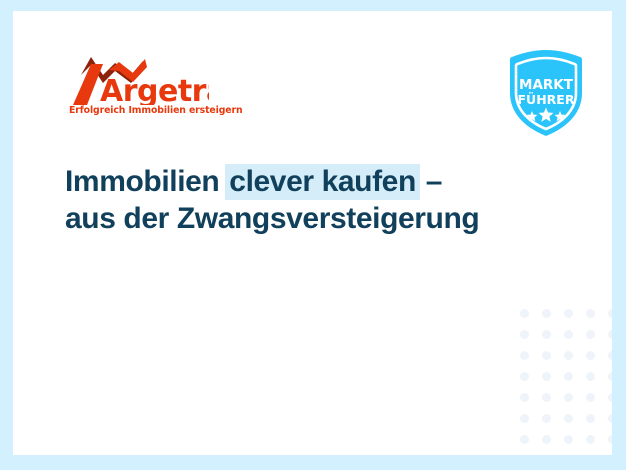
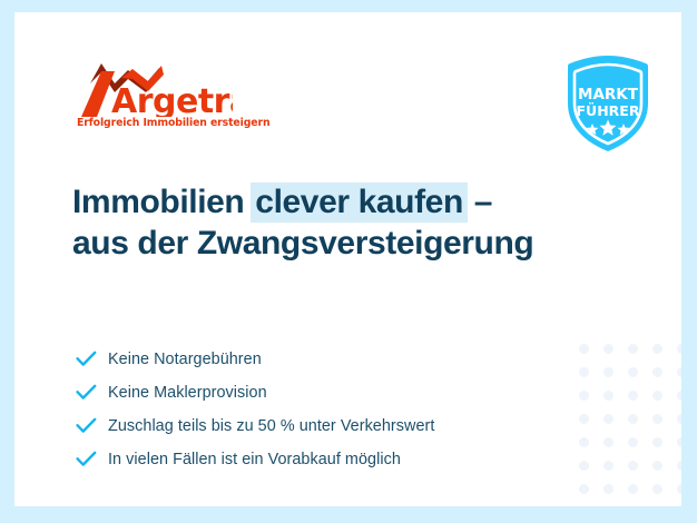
  Argetr
  Erfolgreich Immobilien ersteigern
  MARKT
  FÜHRER
  Immobilien clever kaufen –
  aus der Zwangsversteigerung
+ Keine Notargebühren
+ Keine Maklerprovision
+ Zuschlag teils bis zu 50 % unter Verkehrswert
+ In vielen Fällen ist ein Vorabkauf möglich
